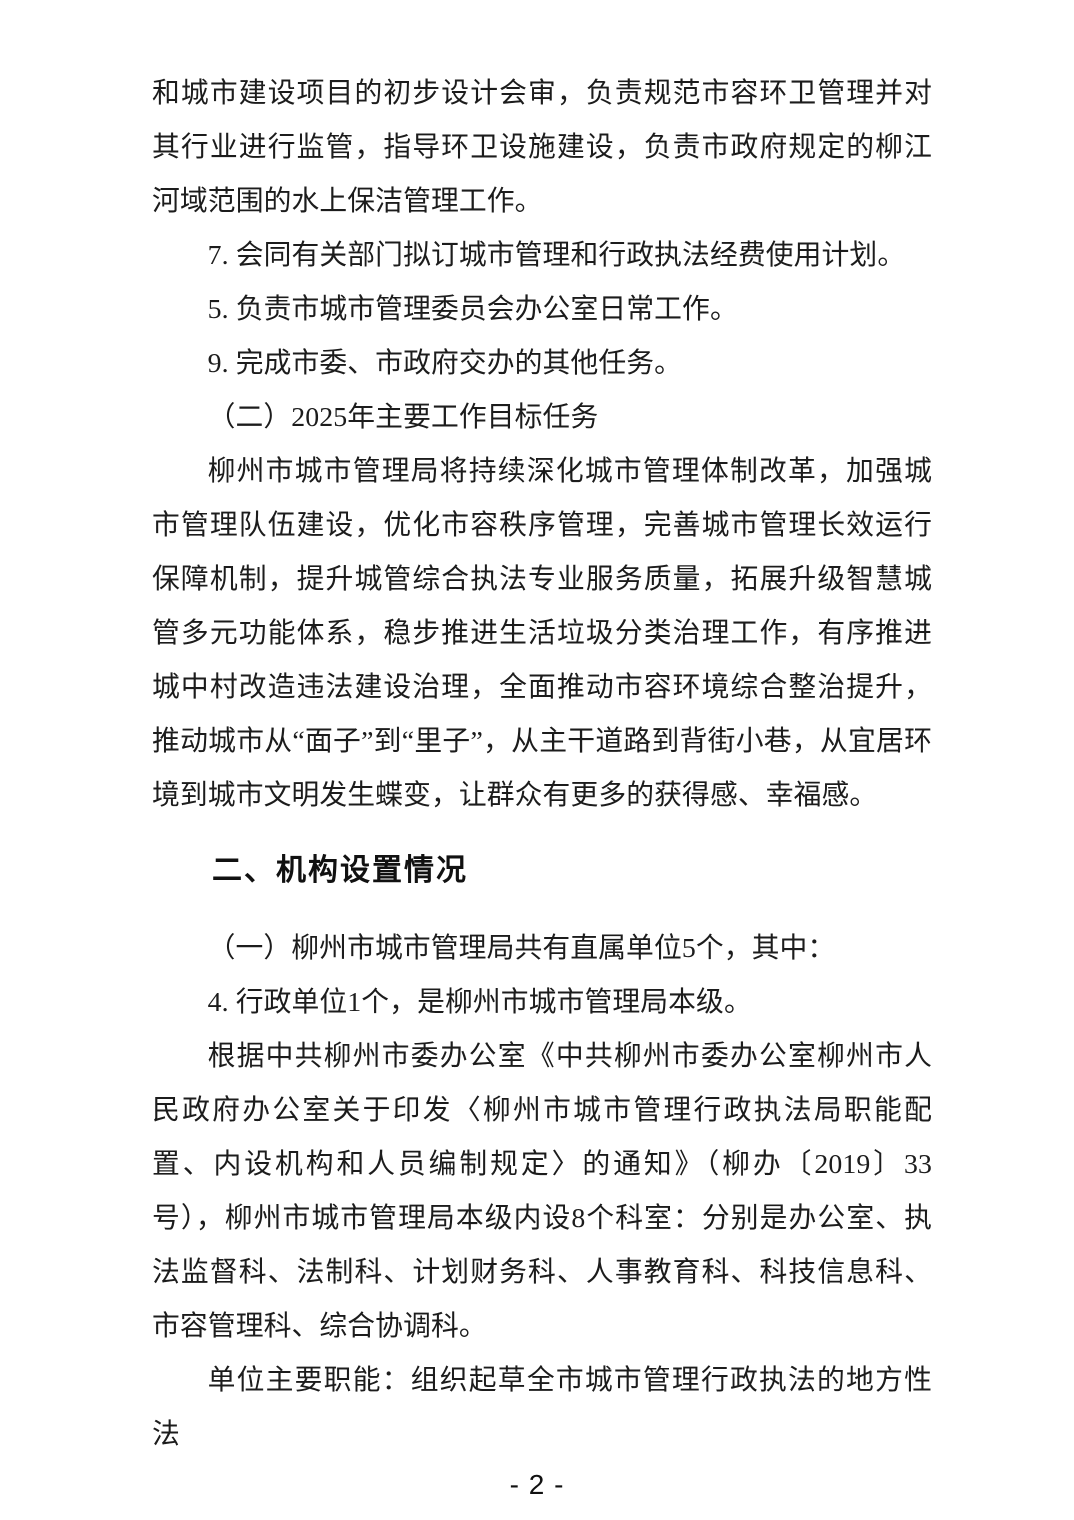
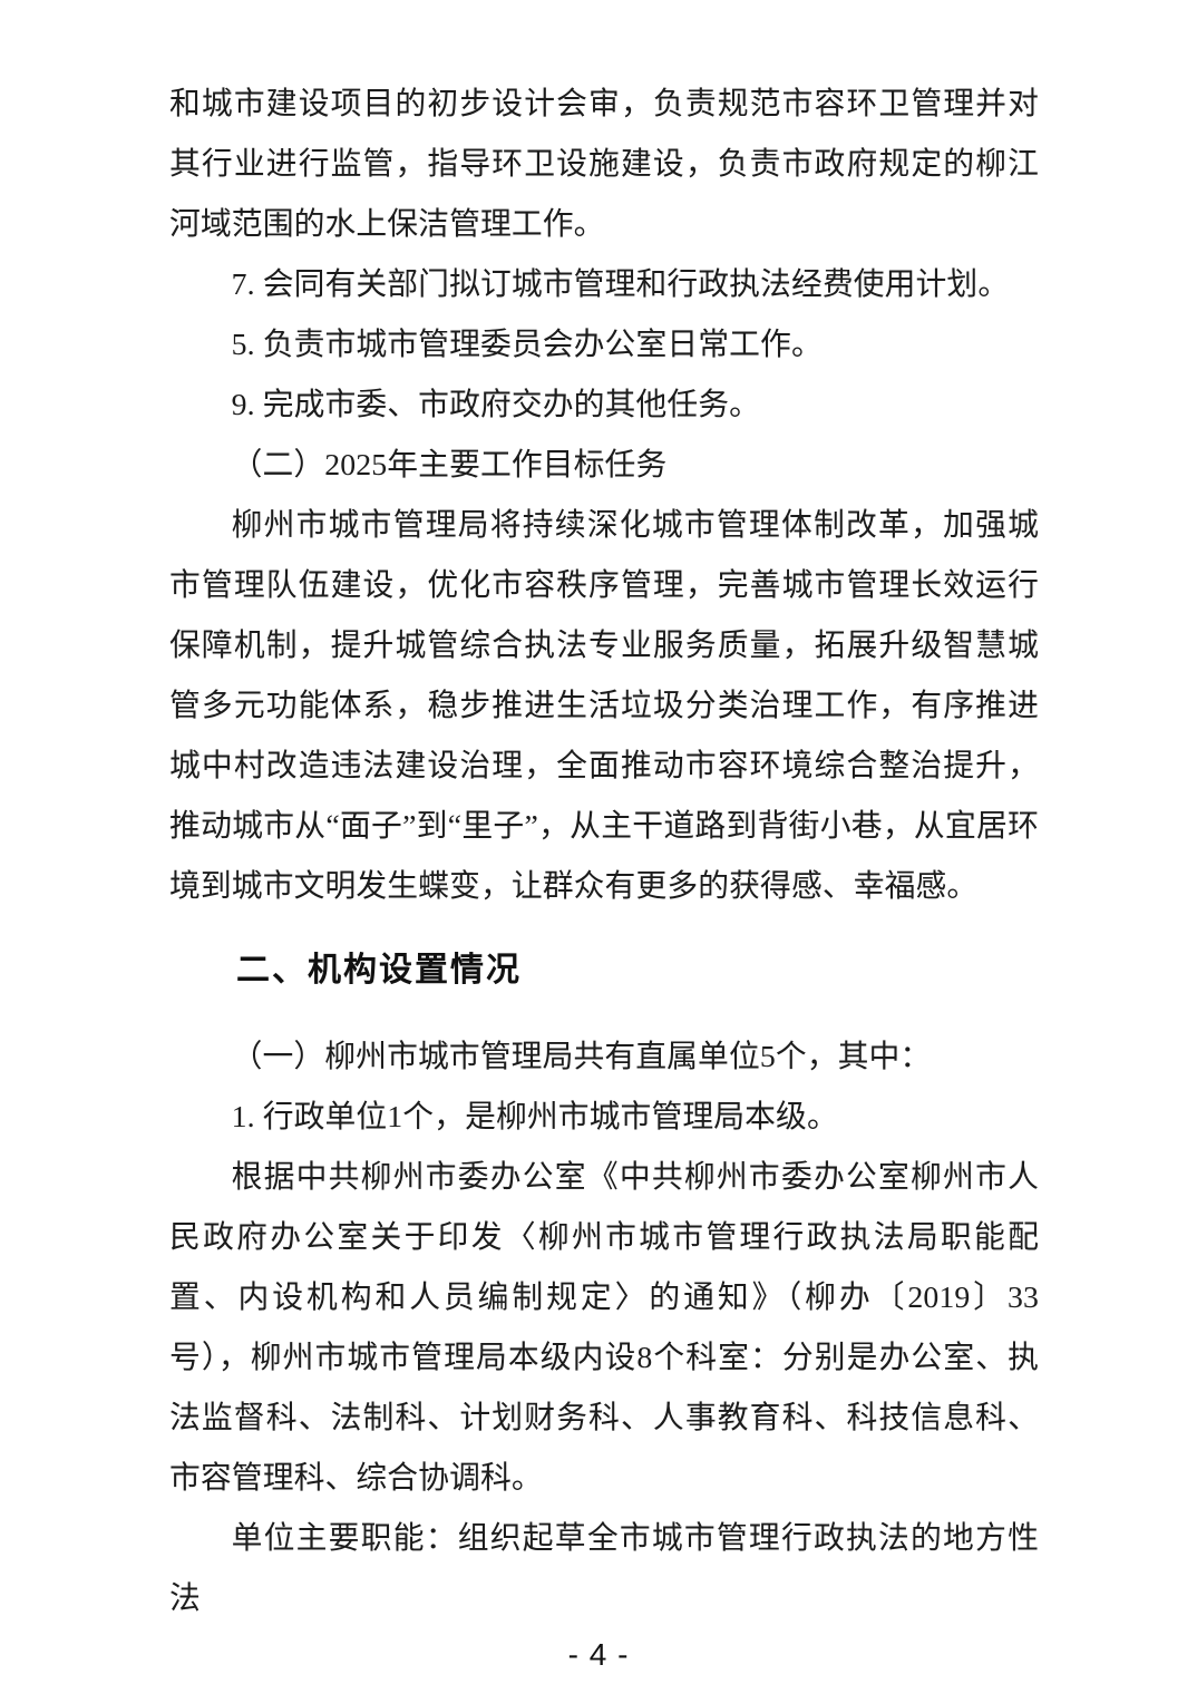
  和城市建设项目的初步设计会审，负责规范市容环卫管理并对其行业进行监管，指导环卫设施建设，负责市政府规定的柳江河域范围的水上保洁管理工作。
  7. 会同有关部门拟订城市管理和行政执法经费使用计划。
  5. 负责市城市管理委员会办公室日常工作。
  9. 完成市委、市政府交办的其他任务。
  （二）2025年主要工作目标任务
  柳州市城市管理局将持续深化城市管理体制改革，加强城市管理队伍建设，优化市容秩序管理，完善城市管理长效运行保障机制，提升城管综合执法专业服务质量，拓展升级智慧城管多元功能体系，稳步推进生活垃圾分类治理工作，有序推进城中村改造违法建设治理，全面推动市容环境综合整治提升，推动城市从“面子”到“里子”，从主干道路到背街小巷，从宜居环境到城市文明发生蝶变，让群众有更多的获得感、幸福感。
  二、机构设置情况
  （一）柳州市城市管理局共有直属单位5个，其中：
- 4. 行政单位1个，是柳州市城市管理局本级。
+ 1. 行政单位1个，是柳州市城市管理局本级。
  根据中共柳州市委办公室《中共柳州市委办公室柳州市人民政府办公室关于印发〈柳州市城市管理行政执法局职能配置、内设机构和人员编制规定〉的通知》（柳办〔2019〕33号），柳州市城市管理局本级内设8个科室：分别是办公室、执法监督科、法制科、计划财务科、人事教育科、科技信息科、市容管理科、综合协调科。
  单位主要职能：组织起草全市城市管理行政执法的地方性法
- - 2 -
+ - 4 -
